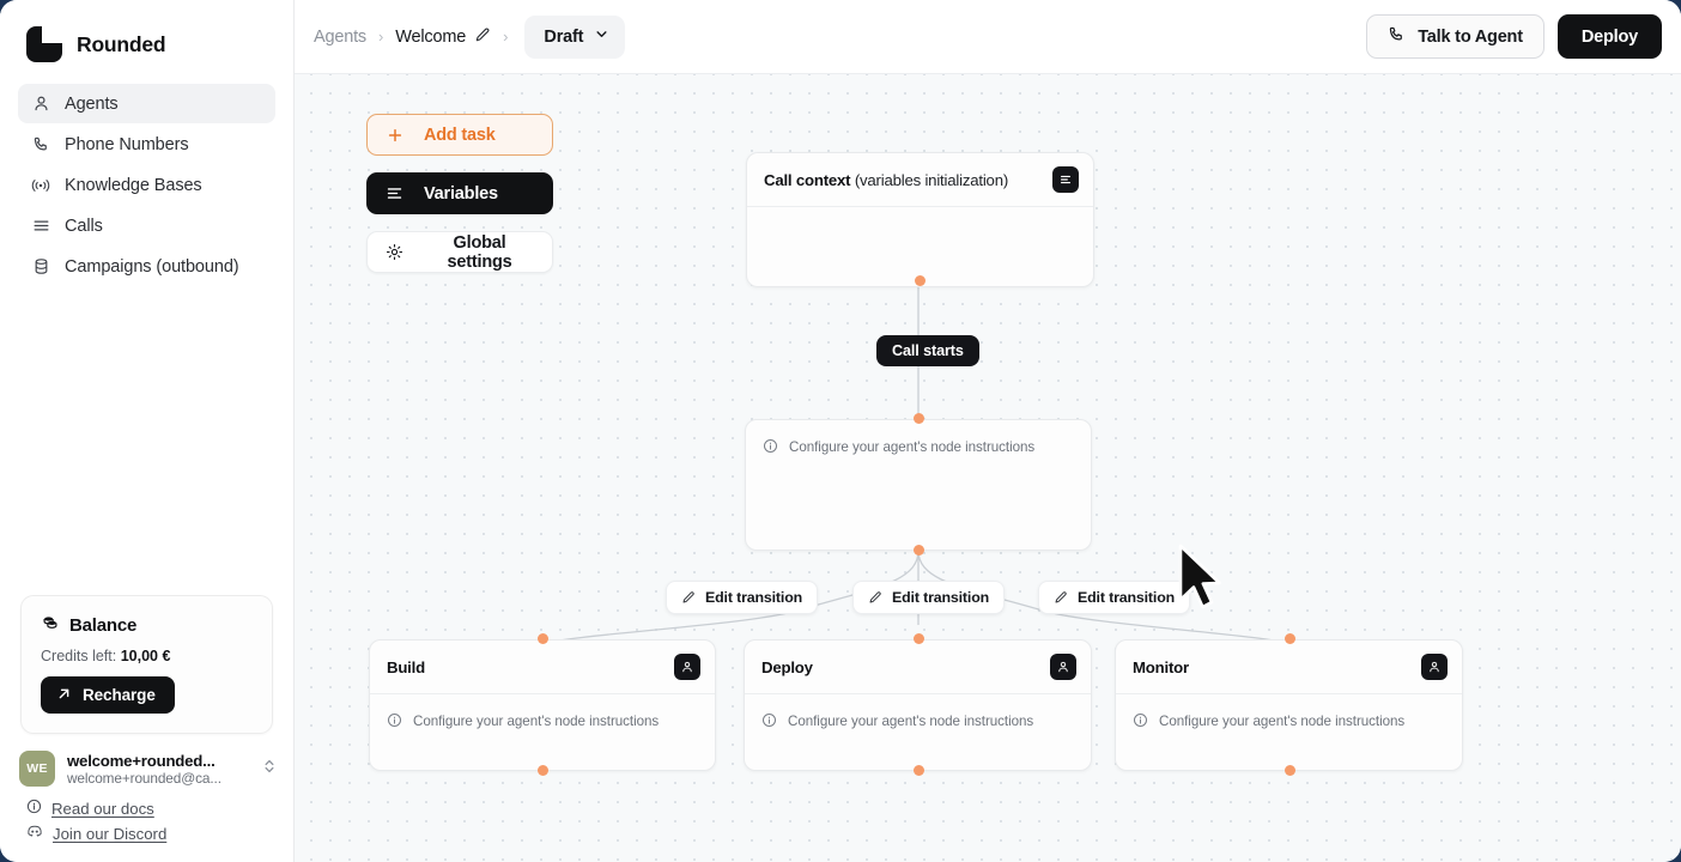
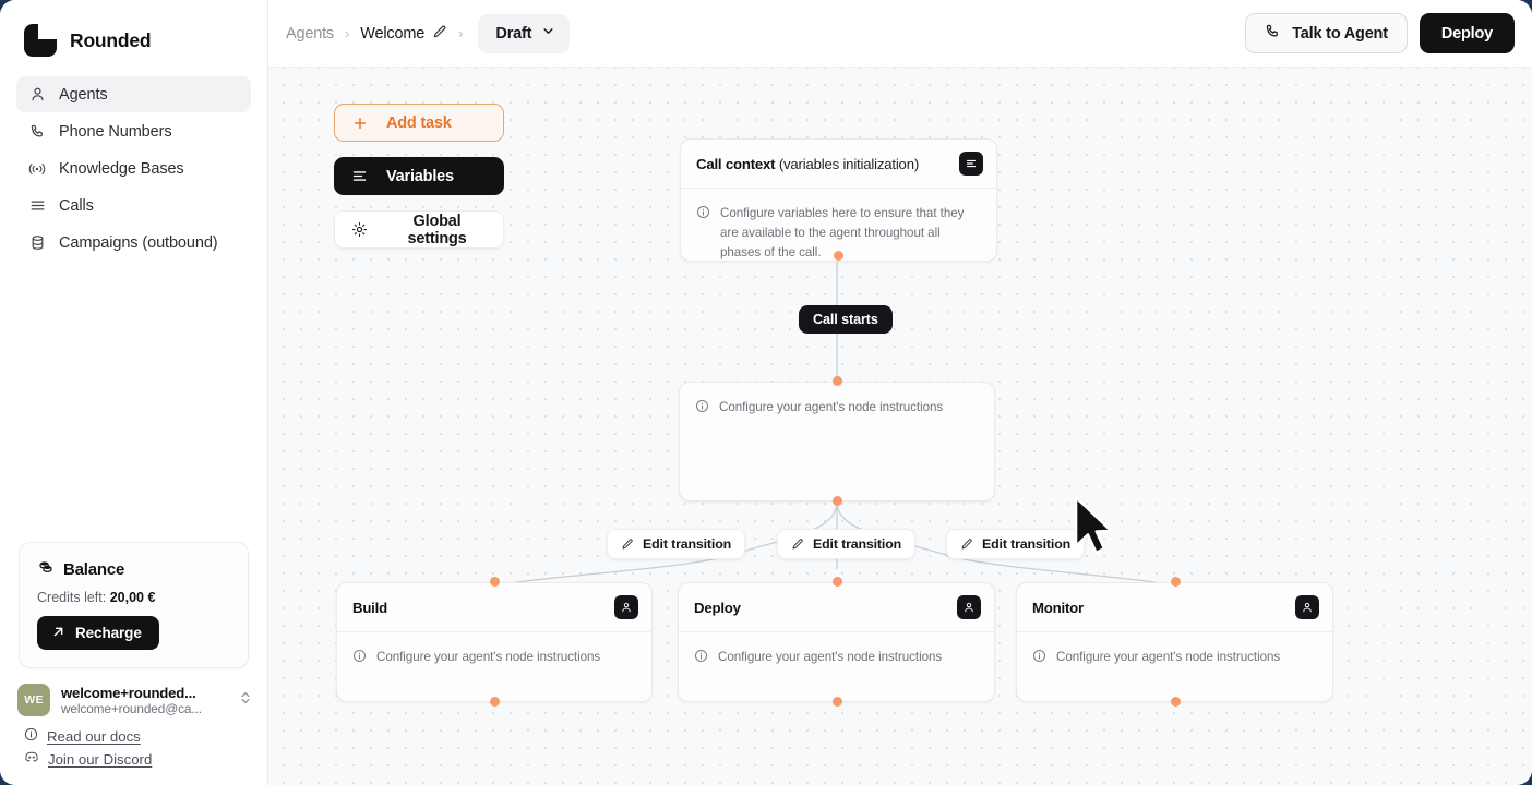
  Rounded
  Agents
  Phone Numbers
  Knowledge Bases
  Calls
  Campaigns (outbound)
  Balance
- Credits left: 10,00 €
+ Credits left: 20,00 €
  Recharge
  WE
  welcome+rounded...
  welcome+rounded@ca...
  Read our docs
  Join our Discord
  Agents
  ›
  Welcome
  ›
  Draft
  Talk to Agent
  Deploy
  Add task
  Variables
  Global settings
  Call context (variables initialization)
+ Configure variables here to ensure that they are available to the agent throughout all phases of the call.
  Call starts
  Configure your agent's node instructions
  Edit transition
  Edit transition
  Edit transition
  Build
  Configure your agent's node instructions
  Deploy
  Configure your agent's node instructions
  Monitor
  Configure your agent's node instructions
